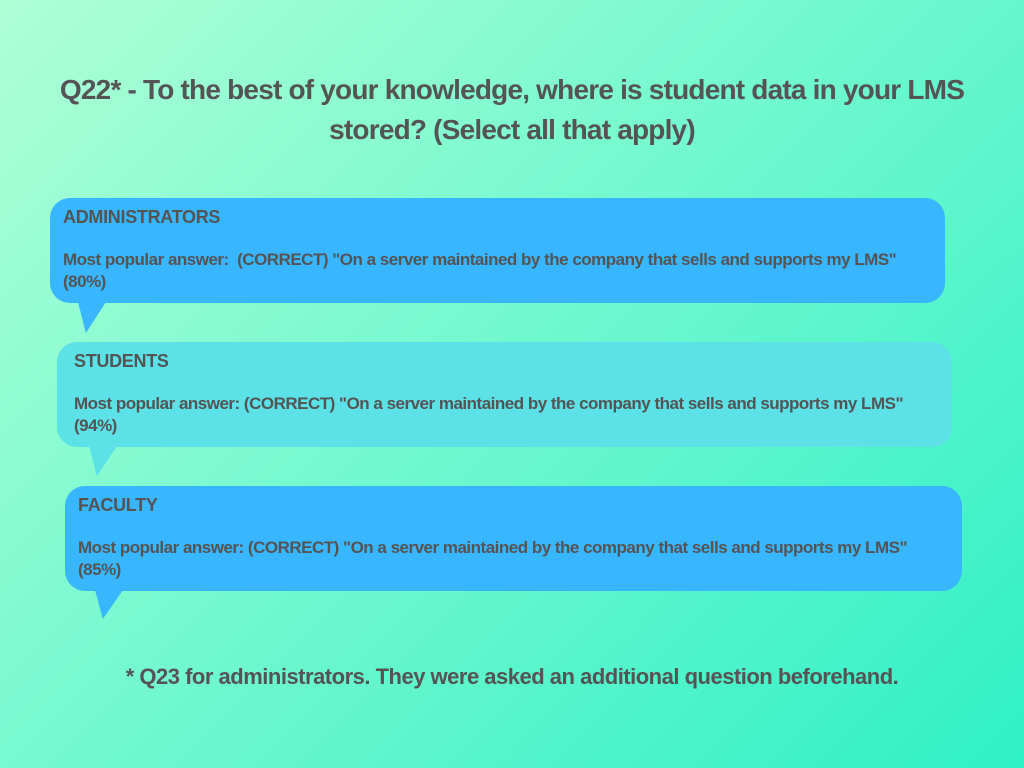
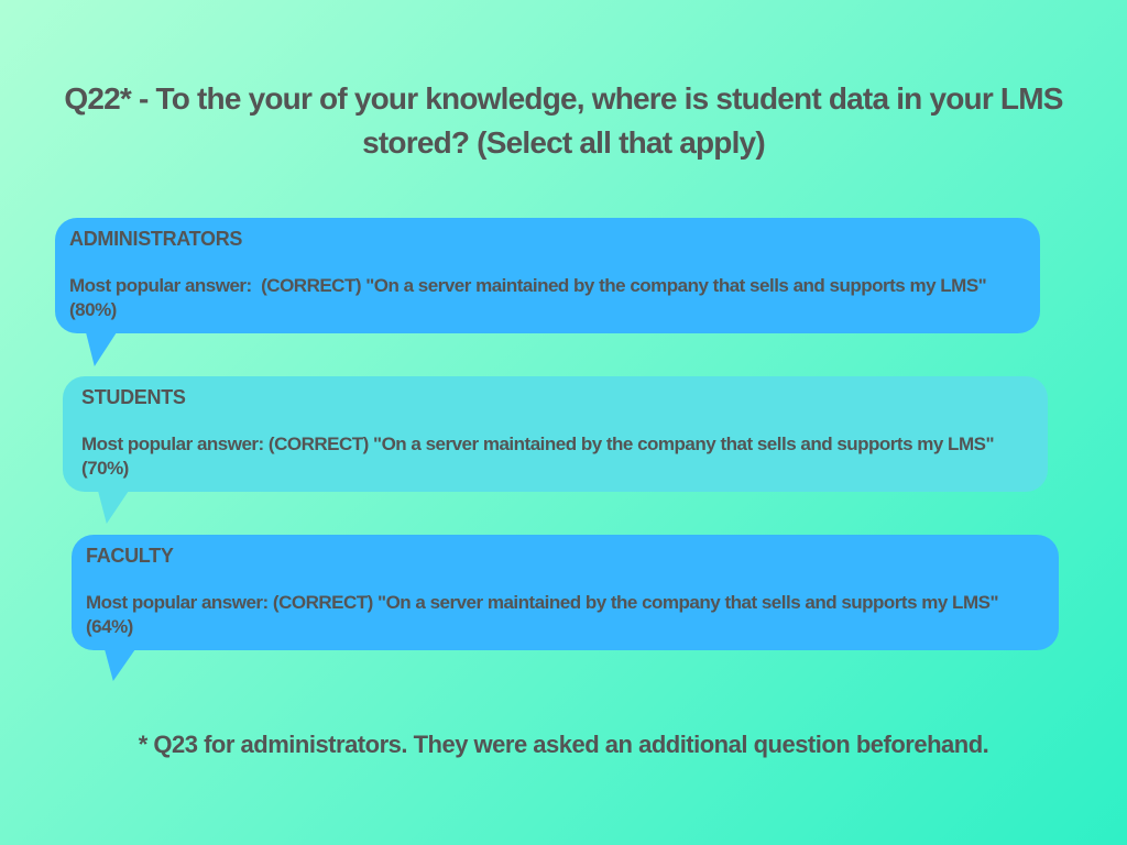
- Q22* - To the best of your knowledge, where is student data in your LMS stored? (Select all that apply)
+ Q22* - To the your of your knowledge, where is student data in your LMS stored? (Select all that apply)
  ADMINISTRATORS
  Most popular answer: (CORRECT) "On a server maintained by the company that sells and supports my LMS" (80%)
  STUDENTS
- Most popular answer: (CORRECT) "On a server maintained by the company that sells and supports my LMS" (94%)
+ Most popular answer: (CORRECT) "On a server maintained by the company that sells and supports my LMS" (70%)
  FACULTY
- Most popular answer: (CORRECT) "On a server maintained by the company that sells and supports my LMS" (85%)
+ Most popular answer: (CORRECT) "On a server maintained by the company that sells and supports my LMS" (64%)
  * Q23 for administrators. They were asked an additional question beforehand.
